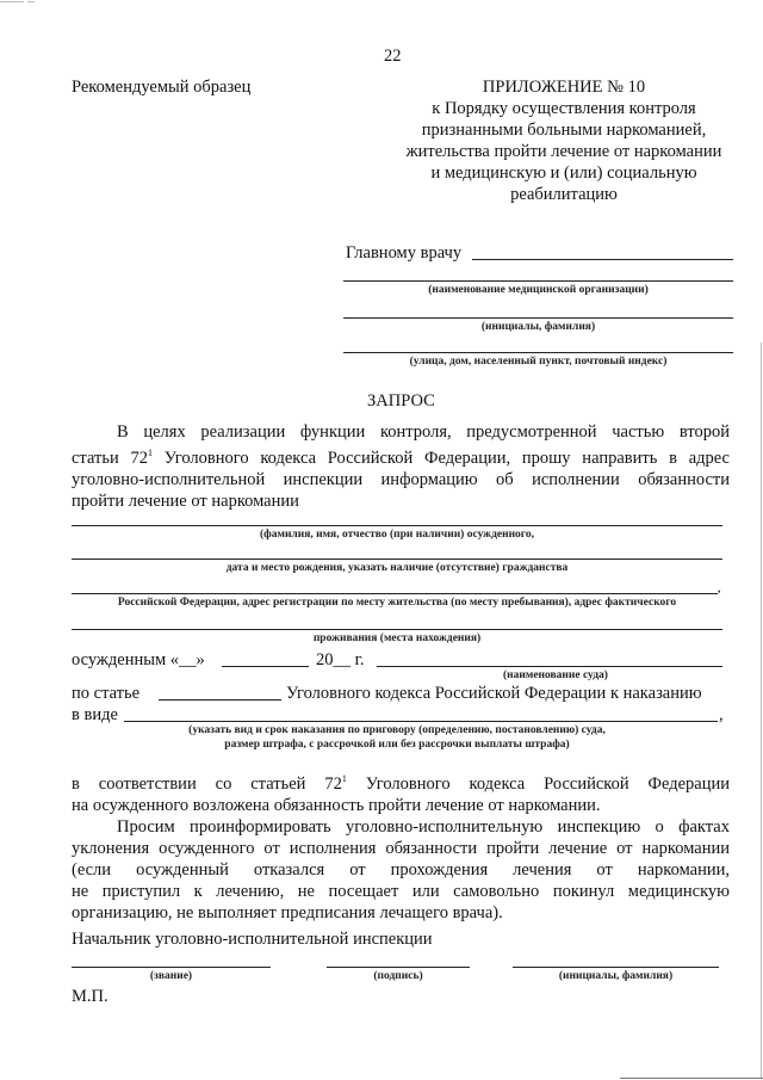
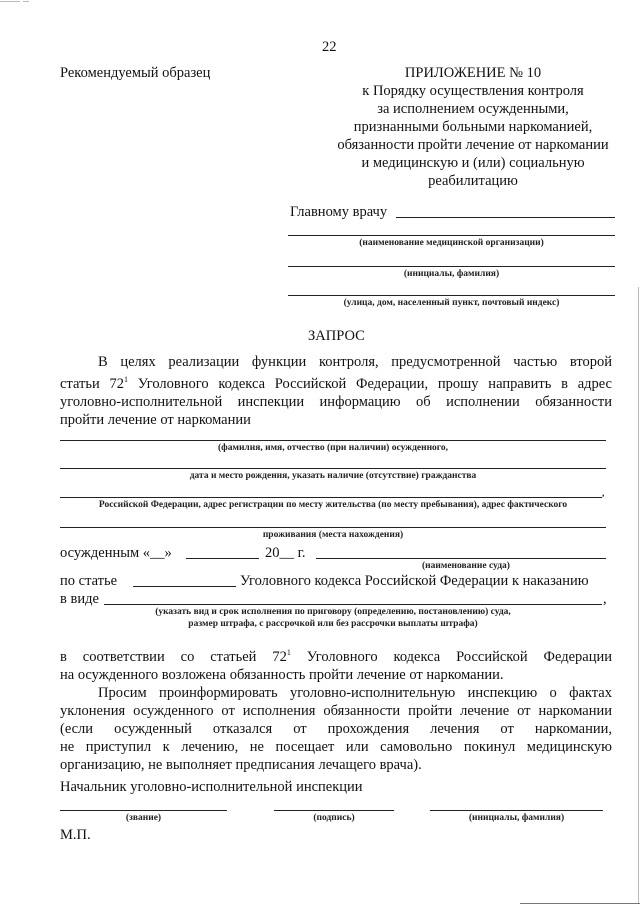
  22
  Рекомендуемый образец
  ПРИЛОЖЕНИЕ № 10
  к Порядку осуществления контроля
+ за исполнением осужденными,
  признанными больными наркоманией,
- жительства пройти лечение от наркомании
+ обязанности пройти лечение от наркомании
  и медицинскую и (или) социальную
  реабилитацию
  Главному врачу
  (наименование медицинской организации)
  (инициалы, фамилия)
  (улица, дом, населенный пункт, почтовый индекс)
  ЗАПРОС
  В целях реализации функции контроля, предусмотренной частью второй
  статьи 721 Уголовного кодекса Российской Федерации, прошу направить в адрес
  уголовно-исполнительной инспекции информацию об исполнении обязанности
  пройти лечение от наркомании
  (фамилия, имя, отчество (при наличии) осужденного,
  дата и место рождения, указать наличие (отсутствие) гражданства
  ,
  Российской Федерации, адрес регистрации по месту жительства (по месту пребывания), адрес фактического
  проживания (места нахождения)
  осужденным «__»
  20__ г.
  (наименование суда)
  по статье
  Уголовного кодекса Российской Федерации к наказанию
  в виде
  ,
- (указать вид и срок наказания по приговору (определению, постановлению) суда,
+ (указать вид и срок исполнения по приговору (определению, постановлению) суда,
  размер штрафа, с рассрочкой или без рассрочки выплаты штрафа)
  в соответствии со статьей 721 Уголовного кодекса Российской Федерации
  на осужденного возложена обязанность пройти лечение от наркомании.
  Просим проинформировать уголовно-исполнительную инспекцию о фактах
  уклонения осужденного от исполнения обязанности пройти лечение от наркомании
  (если осужденный отказался от прохождения лечения от наркомании,
  не приступил к лечению, не посещает или самовольно покинул медицинскую
  организацию, не выполняет предписания лечащего врача).
  Начальник уголовно-исполнительной инспекции
  (звание)
  (подпись)
  (инициалы, фамилия)
  М.П.
